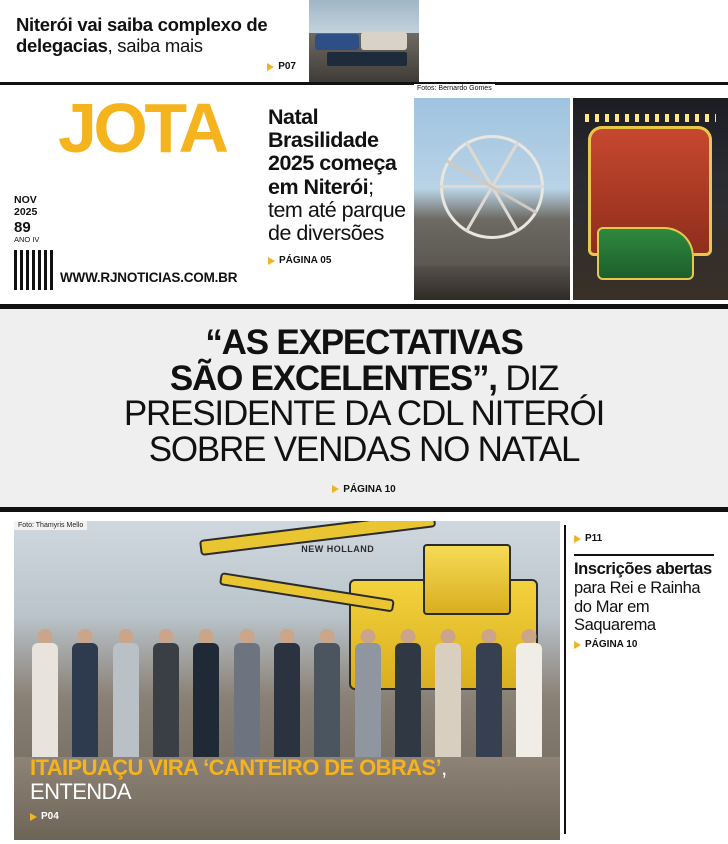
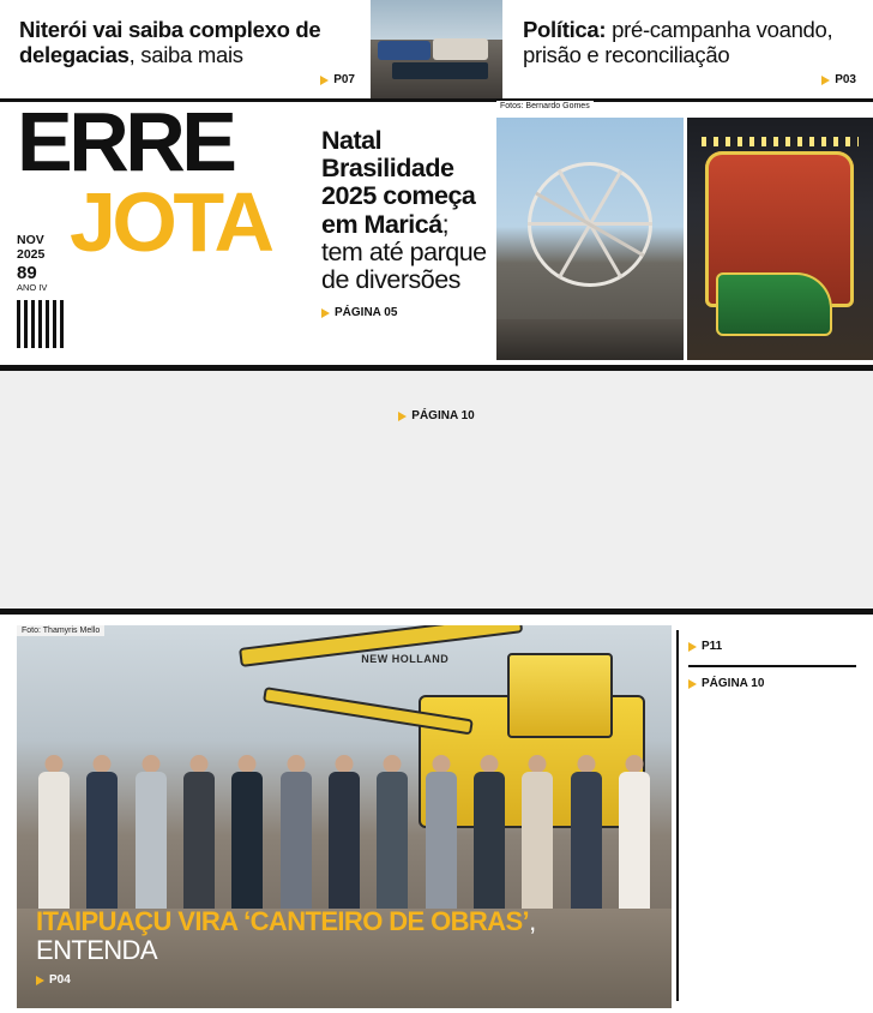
  Niterói vai saiba complexo de delegacias, saiba mais
  P07
+ Política: pré-campanha voando, prisão e reconciliação
+ P03
+ ERRE
  JOTA
  NOV
  2025
  89
  ANO IV
- WWW.RJNOTICIAS.COM.BR
- Natal Brasilidade 2025 começa em Niterói; tem até parque de diversões
+ Natal Brasilidade 2025 começa em Maricá; tem até parque de diversões
  PÁGINA 05
- “AS EXPECTATIVAS
- SÃO EXCELENTES”, DIZ
- PRESIDENTE DA CDL NITERÓI
- SOBRE VENDAS NO NATAL
  PÁGINA 10
  NEW HOLLAND
  ITAIPUAÇU VIRA ‘CANTEIRO DE OBRAS’, ENTENDA
  P04
  P11
- Inscrições abertas para Rei e Rainha do Mar em Saquarema
  PÁGINA 10
